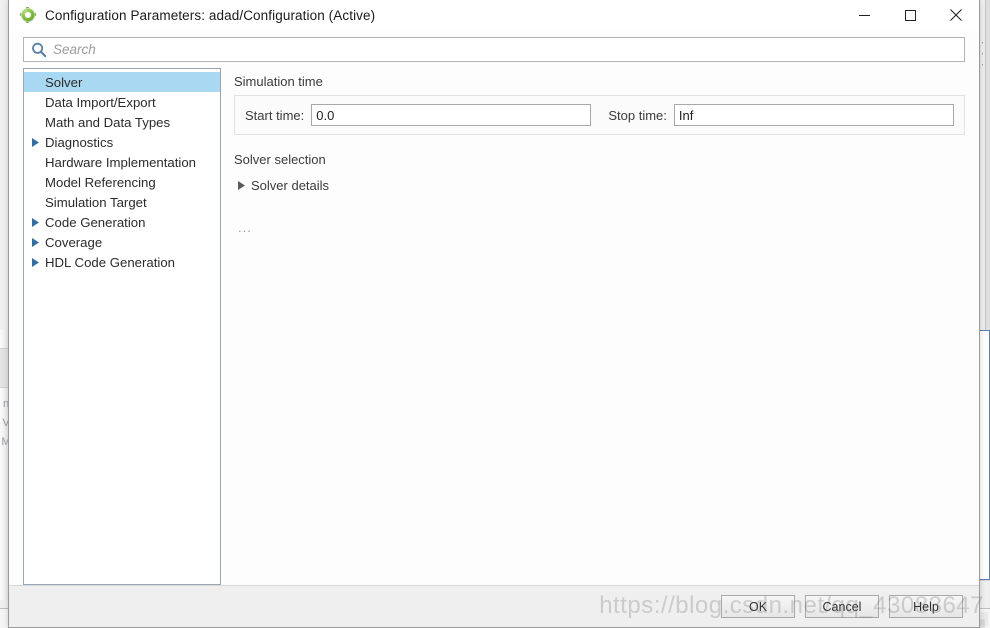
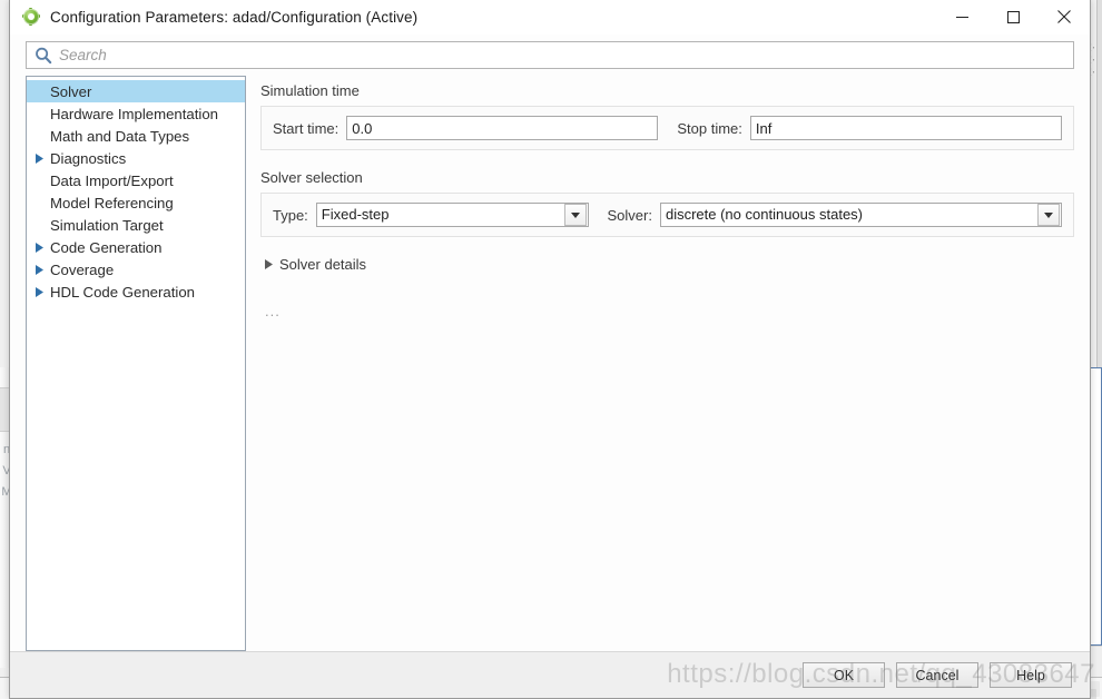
  n
  V
  M
  Configuration Parameters: adad/Configuration (Active)
  Search
  Solver
- Data Import/Export
+ Hardware Implementation
  Math and Data Types
  Diagnostics
- Hardware Implementation
+ Data Import/Export
  Model Referencing
  Simulation Target
  Code Generation
  Coverage
  HDL Code Generation
  Simulation time
  Start time:
  0.0
  Stop time:
  Inf
  Solver selection
+ Type:
+ Fixed-step
+ Solver:
+ discrete (no continuous states)
  Solver details
  ...
  OK
  Cancel
  Help
  https://blog.csdn.net/qq_43083647
